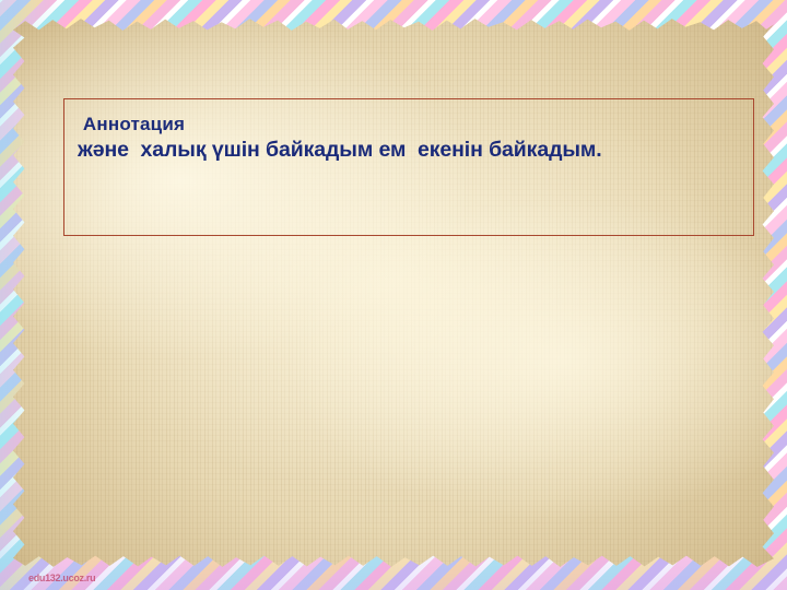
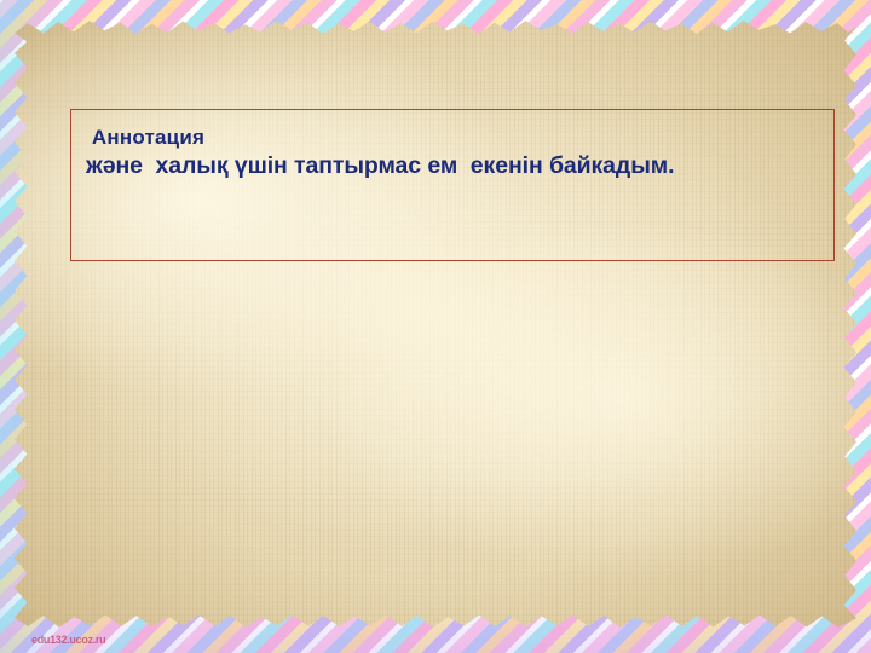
  Аннотация
- және халық үшін байкадым ем екенін байкадым.
+ және халық үшін таптырмас ем екенін байкадым.
  edu132.ucoz.ru
